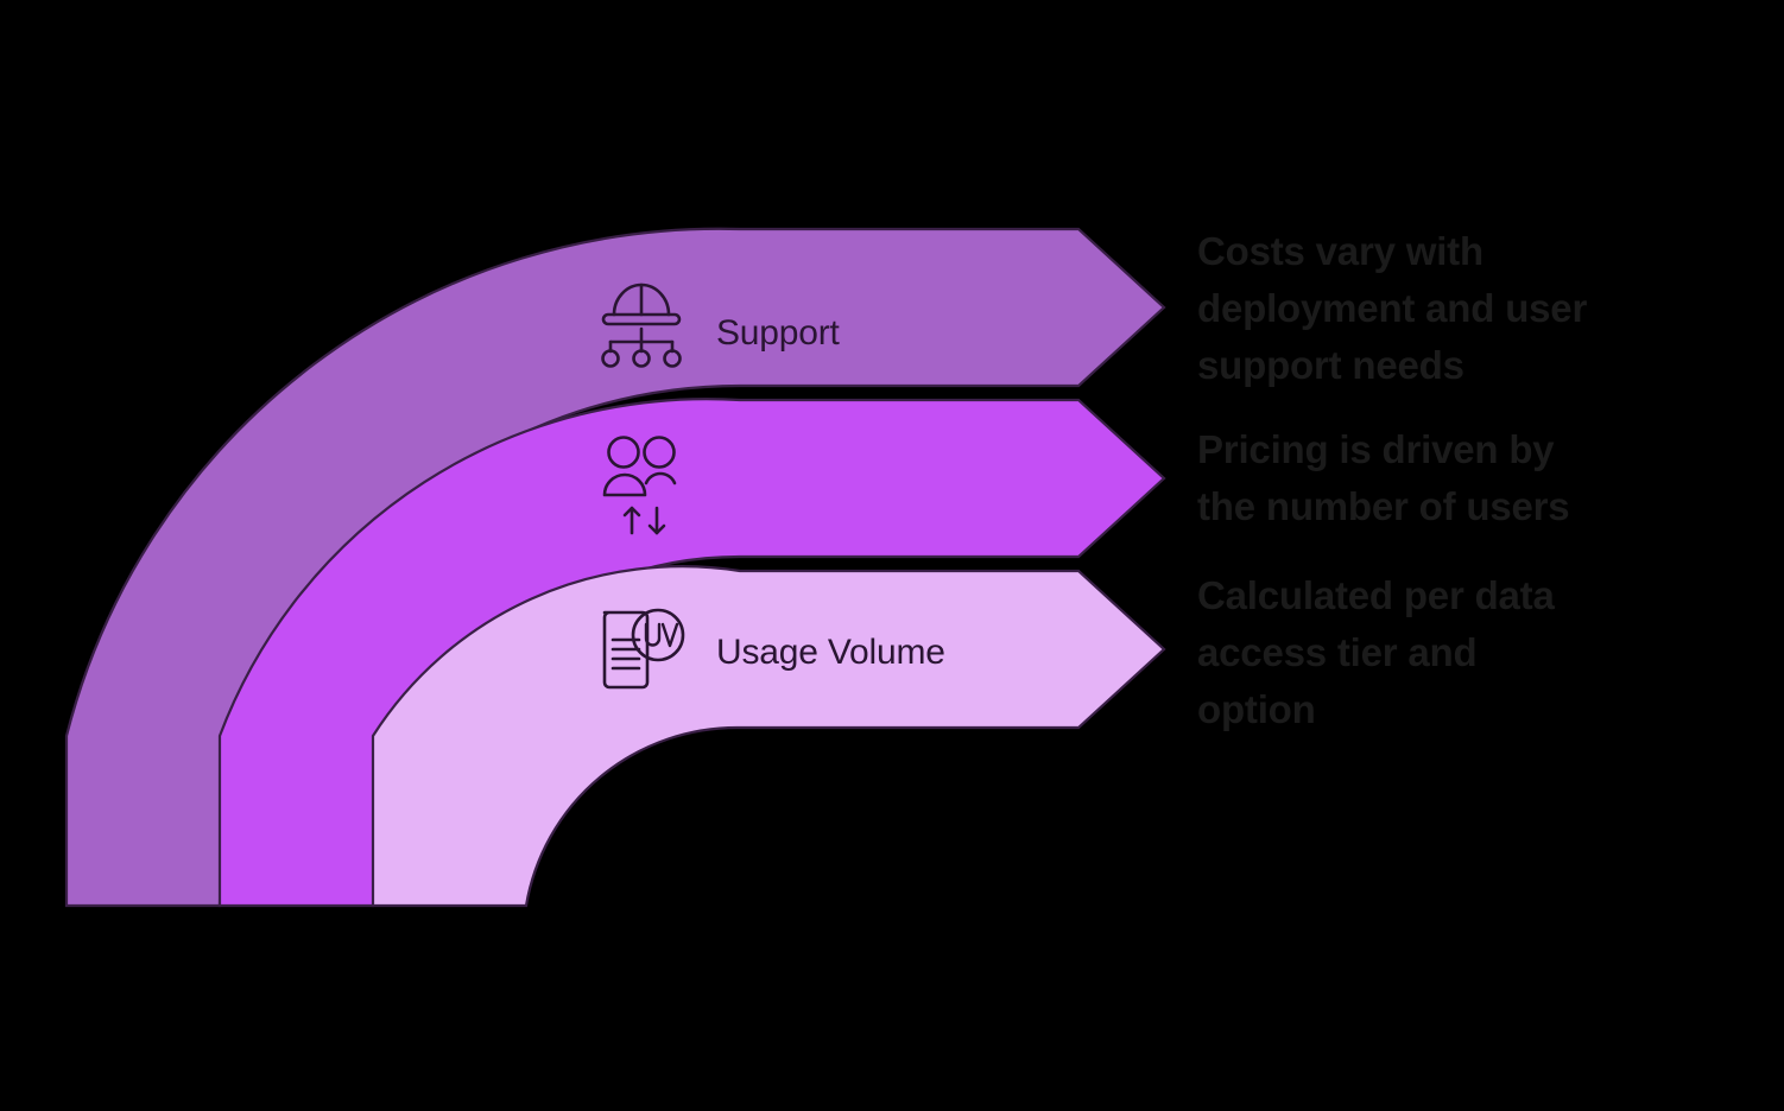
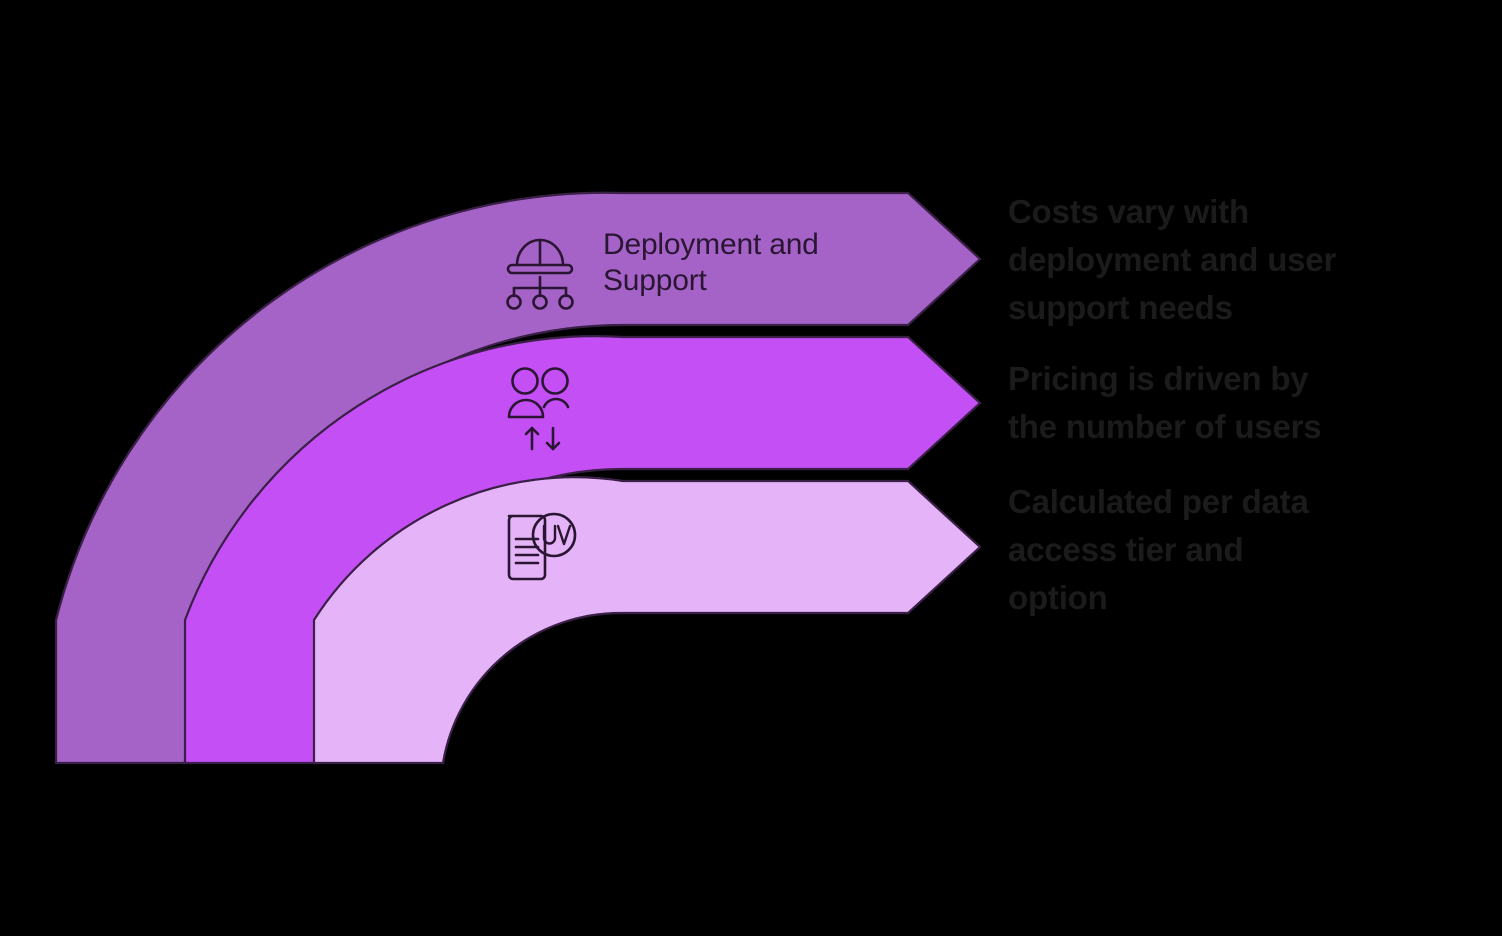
+ Deployment and
  Support
- Usage Volume
  Costs vary with
  deployment and user
  support needs
  Pricing is driven by
  the number of users
  Calculated per data
  access tier and
  option
